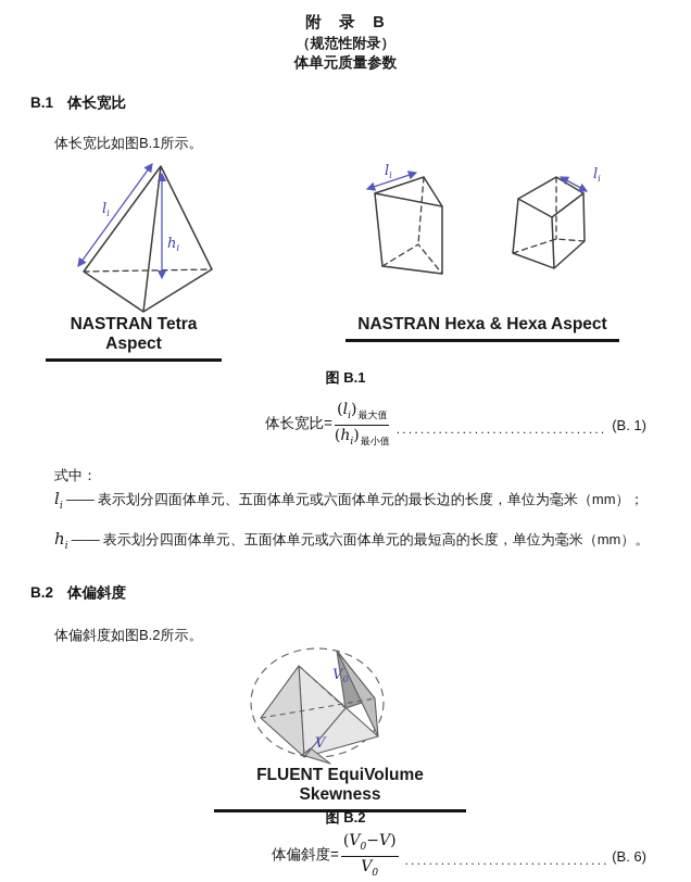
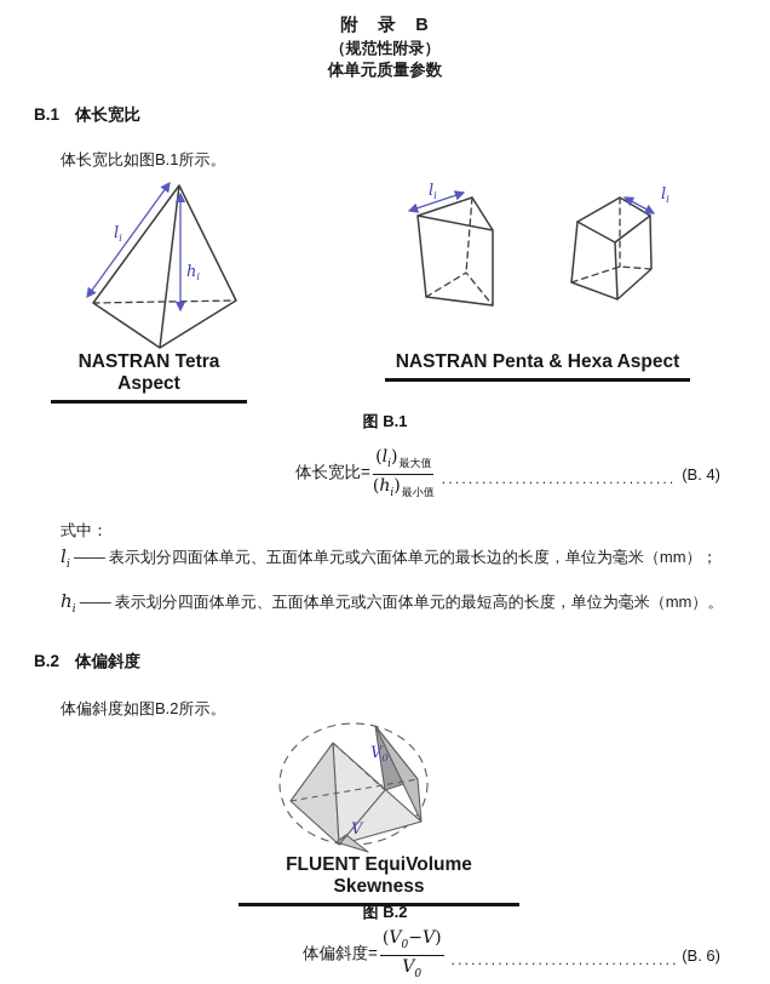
  附 录 B
  （规范性附录）
  体单元质量参数
  B.1 体长宽比
  体长宽比如图B.1所示。
  li
  hi
  NASTRAN Tetra Aspect
  li
  li
- NASTRAN Hexa & Hexa Aspect
+ NASTRAN Penta & Hexa Aspect
  图 B.1
  体长宽比=
  (li)最大值
  (hi)最小值
  ...................................
- (B. 1)
+ (B. 4)
  式中：
  li—— 表示划分四面体单元、五面体单元或六面体单元的最长边的长度，单位为毫米（mm）；
  hi—— 表示划分四面体单元、五面体单元或六面体单元的最短高的长度，单位为毫米（mm）。
  B.2 体偏斜度
  体偏斜度如图B.2所示。
  V0
  V
  FLUENT EquiVolume Skewness
  图 B.2
  体偏斜度=
  (V0−V)
  V0
  ..................................
  (B. 6)
